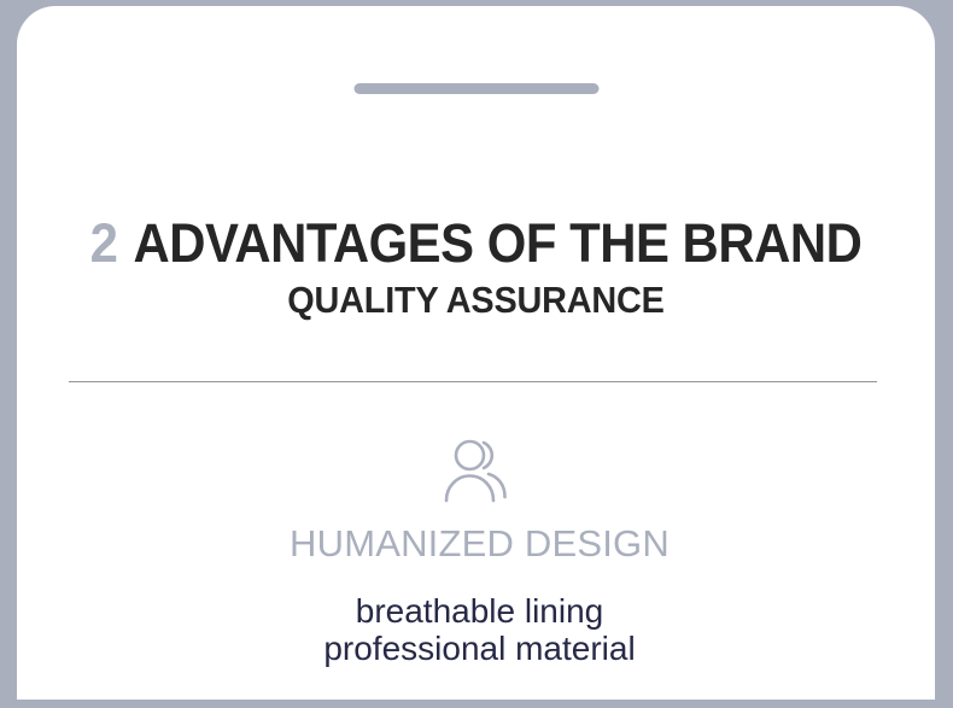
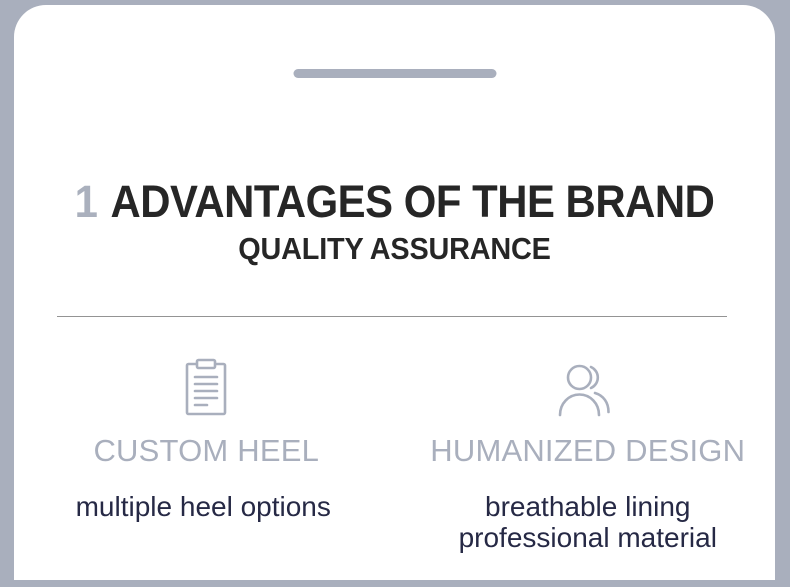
- 2 ADVANTAGES OF THE BRAND
+ 1 ADVANTAGES OF THE BRAND
  QUALITY ASSURANCE
+ CUSTOM HEEL
+ multiple heel options
  HUMANIZED DESIGN
  breathable lining
  professional material
